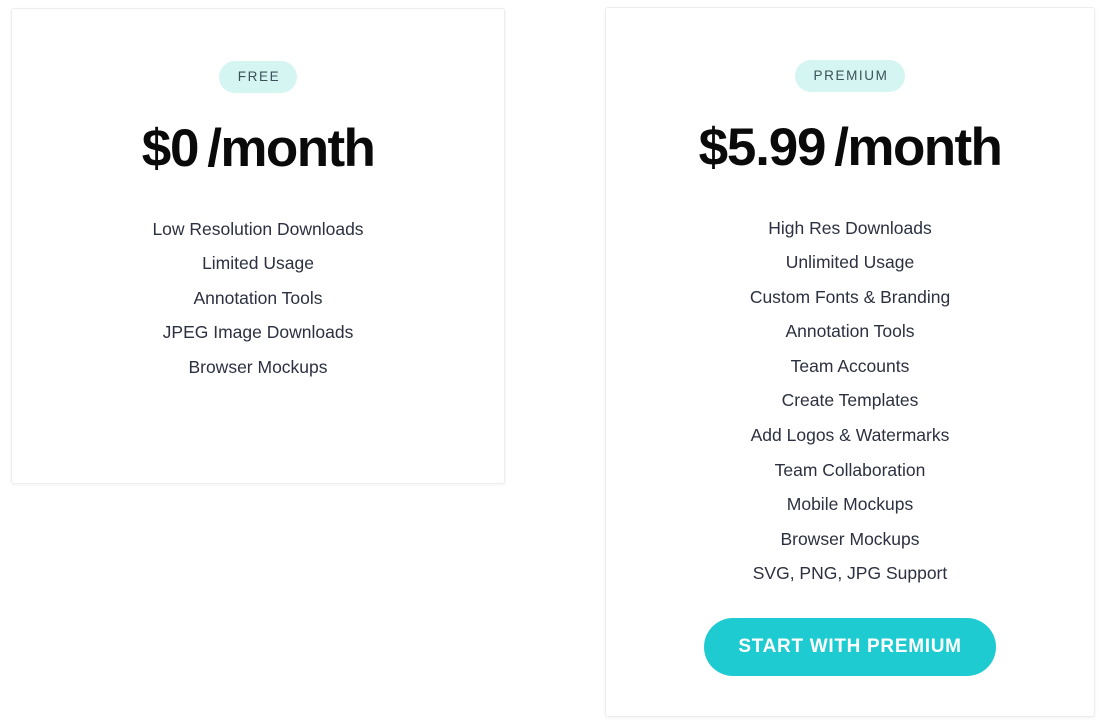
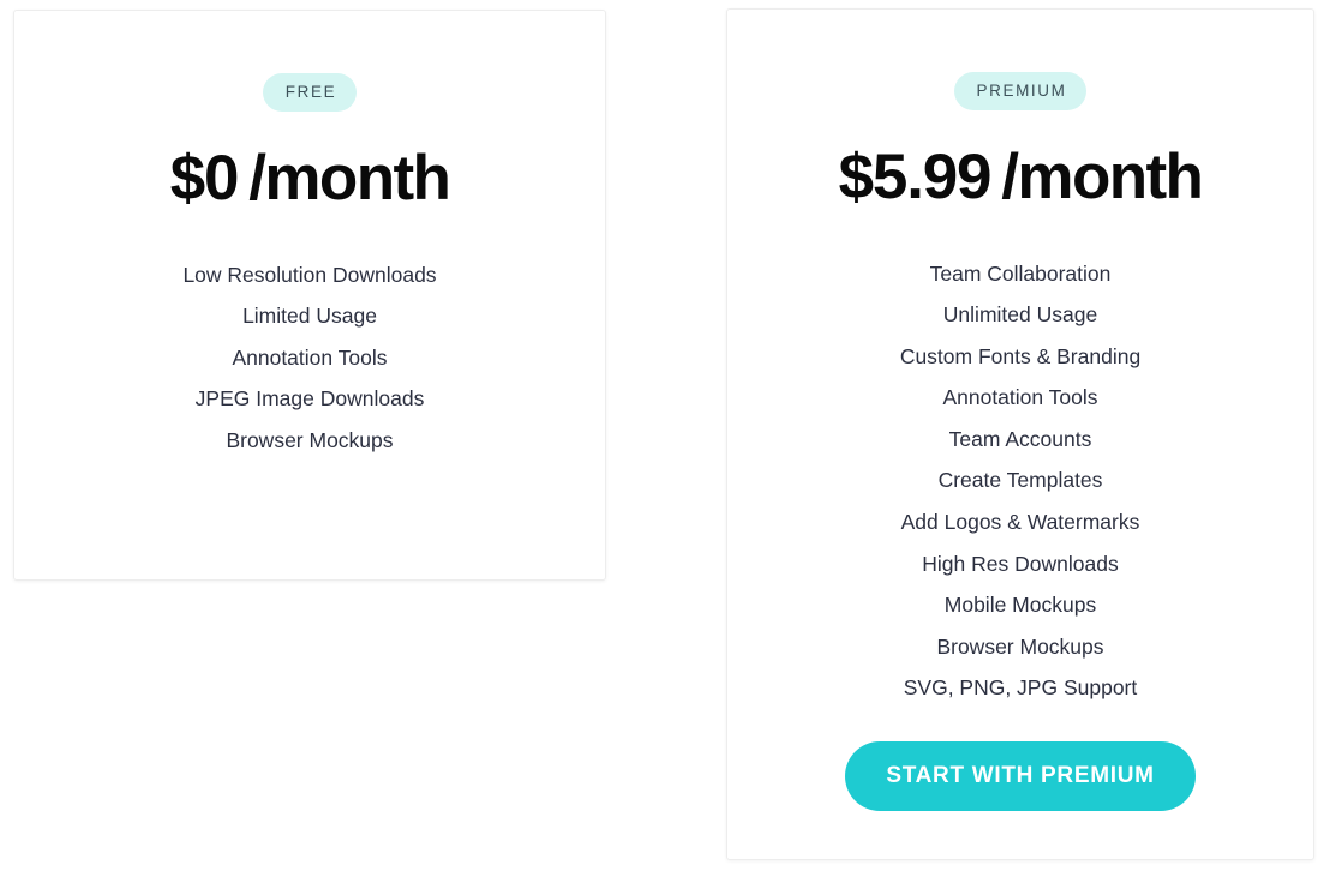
  FREE
  $0 /month
  Low Resolution Downloads
  Limited Usage
  Annotation Tools
  JPEG Image Downloads
  Browser Mockups
  PREMIUM
  $5.99 /month
- High Res Downloads
+ Team Collaboration
  Unlimited Usage
  Custom Fonts & Branding
  Annotation Tools
  Team Accounts
  Create Templates
  Add Logos & Watermarks
- Team Collaboration
+ High Res Downloads
  Mobile Mockups
  Browser Mockups
  SVG, PNG, JPG Support
  START WITH PREMIUM
